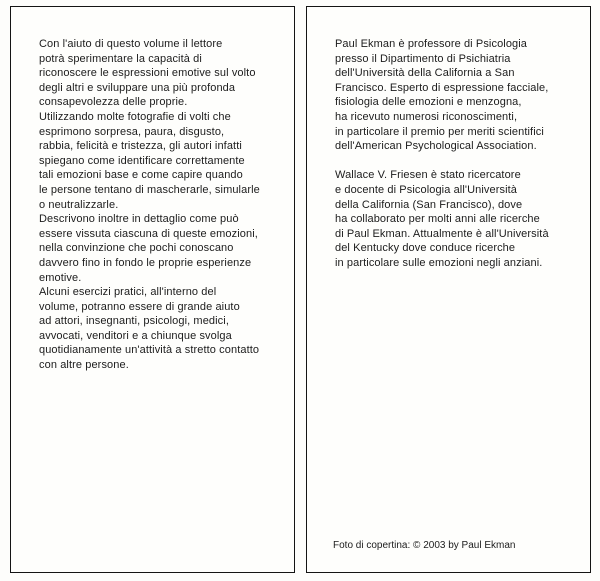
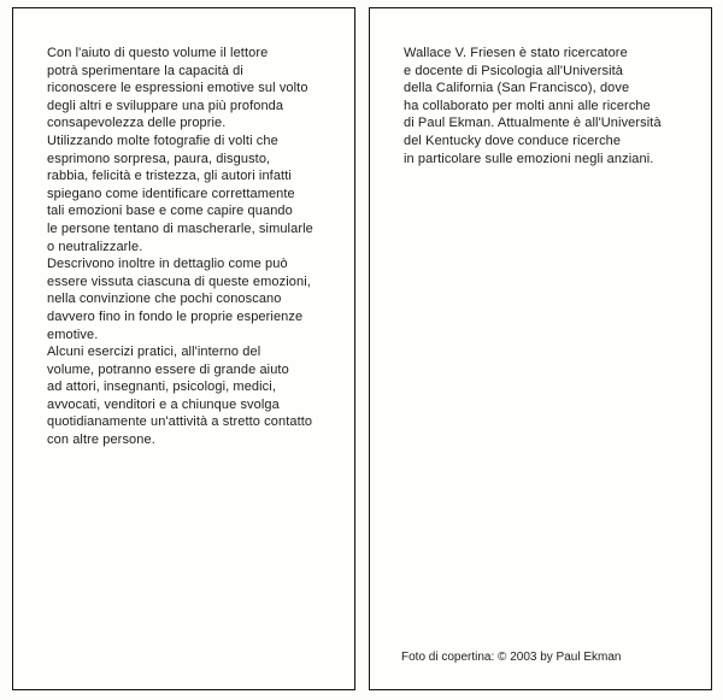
  Con l'aiuto di questo volume il lettore
  potrà sperimentare la capacità di
  riconoscere le espressioni emotive sul volto
  degli altri e sviluppare una più profonda
  consapevolezza delle proprie.
  Utilizzando molte fotografie di volti che
  esprimono sorpresa, paura, disgusto,
  rabbia, felicità e tristezza, gli autori infatti
  spiegano come identificare correttamente
  tali emozioni base e come capire quando
  le persone tentano di mascherarle, simularle
  o neutralizzarle.
  Descrivono inoltre in dettaglio come può
  essere vissuta ciascuna di queste emozioni,
  nella convinzione che pochi conoscano
  davvero fino in fondo le proprie esperienze
  emotive.
  Alcuni esercizi pratici, all'interno del
  volume, potranno essere di grande aiuto
  ad attori, insegnanti, psicologi, medici,
  avvocati, venditori e a chiunque svolga
  quotidianamente un'attività a stretto contatto
  con altre persone.
- Paul Ekman è professore di Psicologia
- presso il Dipartimento di Psichiatria
- dell'Università della California a San
- Francisco. Esperto di espressione facciale,
- fisiologia delle emozioni e menzogna,
- ha ricevuto numerosi riconoscimenti,
- in particolare il premio per meriti scientifici
- dell'American Psychological Association.
  Wallace V. Friesen è stato ricercatore
  e docente di Psicologia all'Università
  della California (San Francisco), dove
  ha collaborato per molti anni alle ricerche
  di Paul Ekman. Attualmente è all'Università
  del Kentucky dove conduce ricerche
  in particolare sulle emozioni negli anziani.
  Foto di copertina: © 2003 by Paul Ekman
